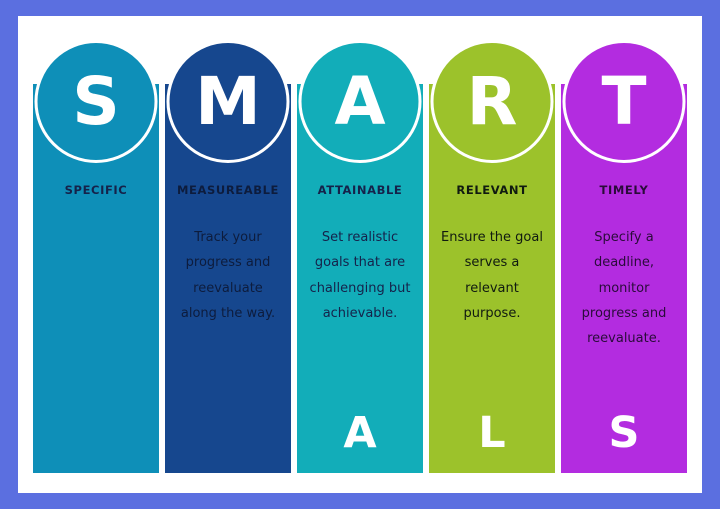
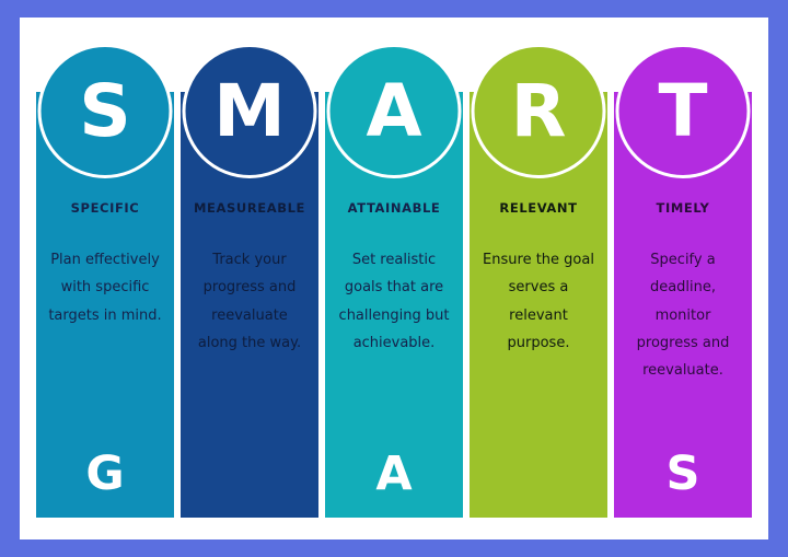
  S
  SPECIFIC
+ Plan effectively with specific targets in mind.
+ G
  M
  MEASUREABLE
  Track your progress and reevaluate along the way.
  A
  ATTAINABLE
  Set realistic goals that are challenging but achievable.
  A
  R
  RELEVANT
  Ensure the goal serves a relevant purpose.
- L
  T
  TIMELY
  Specify a deadline, monitor progress and reevaluate.
  S
